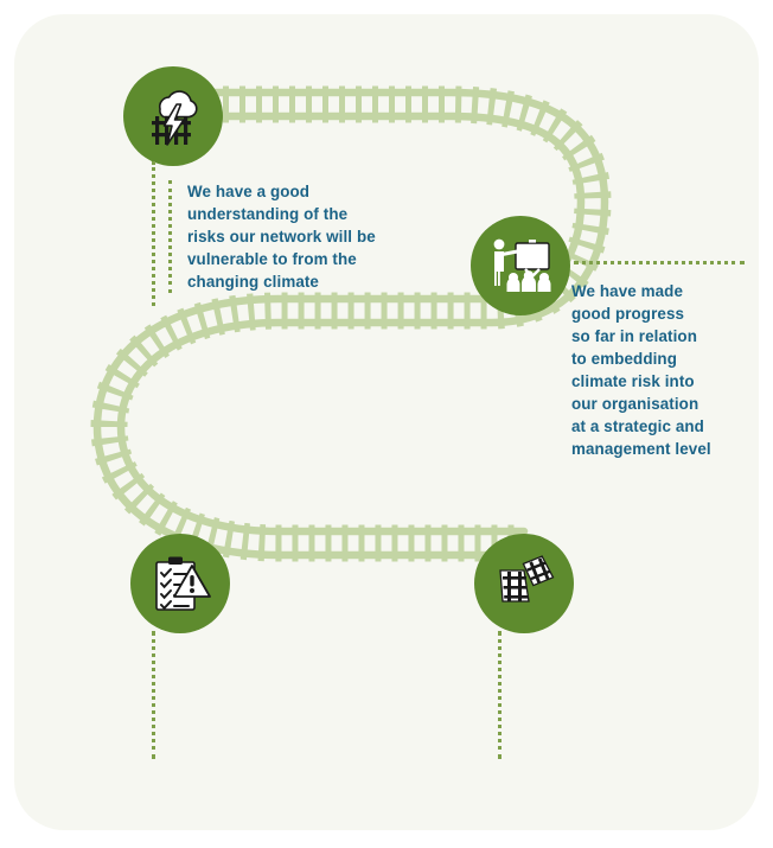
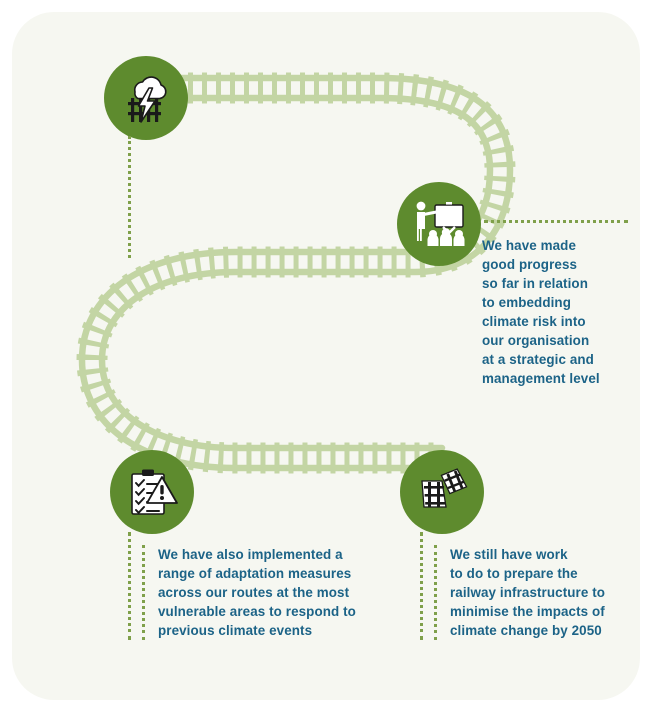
- We have a good
- understanding of the
- risks our network will be
- vulnerable to from the
- changing climate
  We have made
  good progress
  so far in relation
  to embedding
  climate risk into
  our organisation
  at a strategic and
  management level
+ We have also implemented a
+ range of adaptation measures
+ across our routes at the most
+ vulnerable areas to respond to
+ previous climate events
+ We still have work
+ to do to prepare the
+ railway infrastructure to
+ minimise the impacts of
+ climate change by 2050
